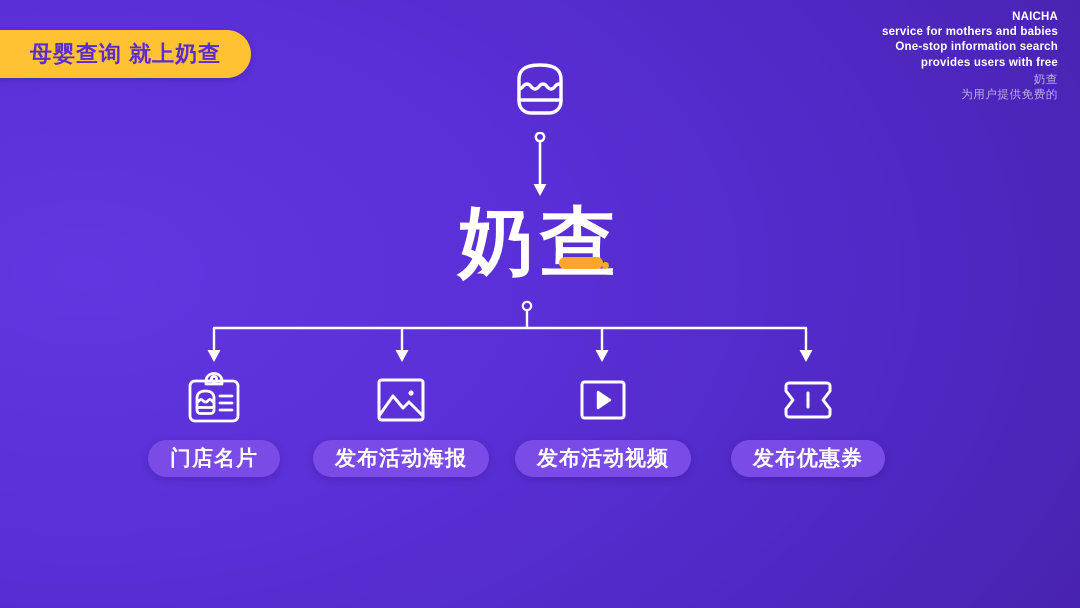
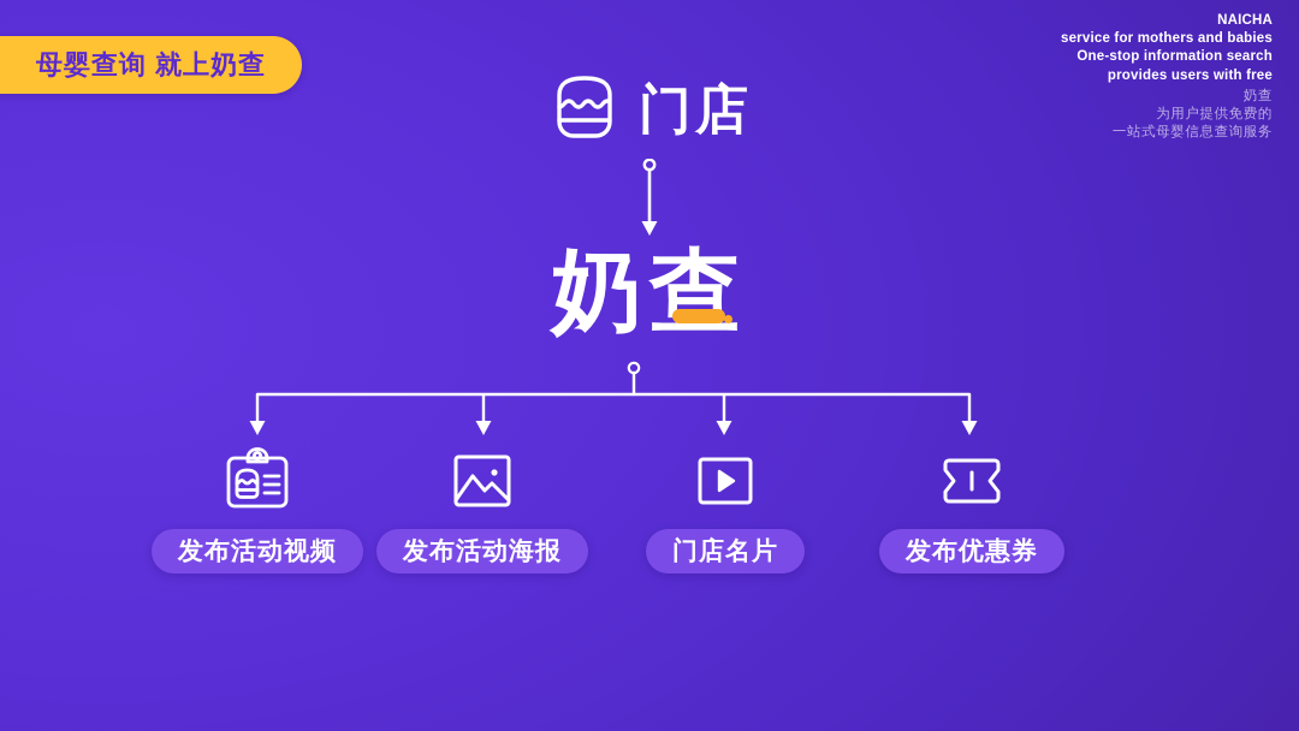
  母婴查询 就上奶查
  NAICHA
  service for mothers and babies
  One-stop information search
  provides users with free
  奶查
  为用户提供免费的
+ 一站式母婴信息查询服务
+ 门店
  奶查
- 门店名片
+ 发布活动视频
  发布活动海报
- 发布活动视频
+ 门店名片
  发布优惠券
